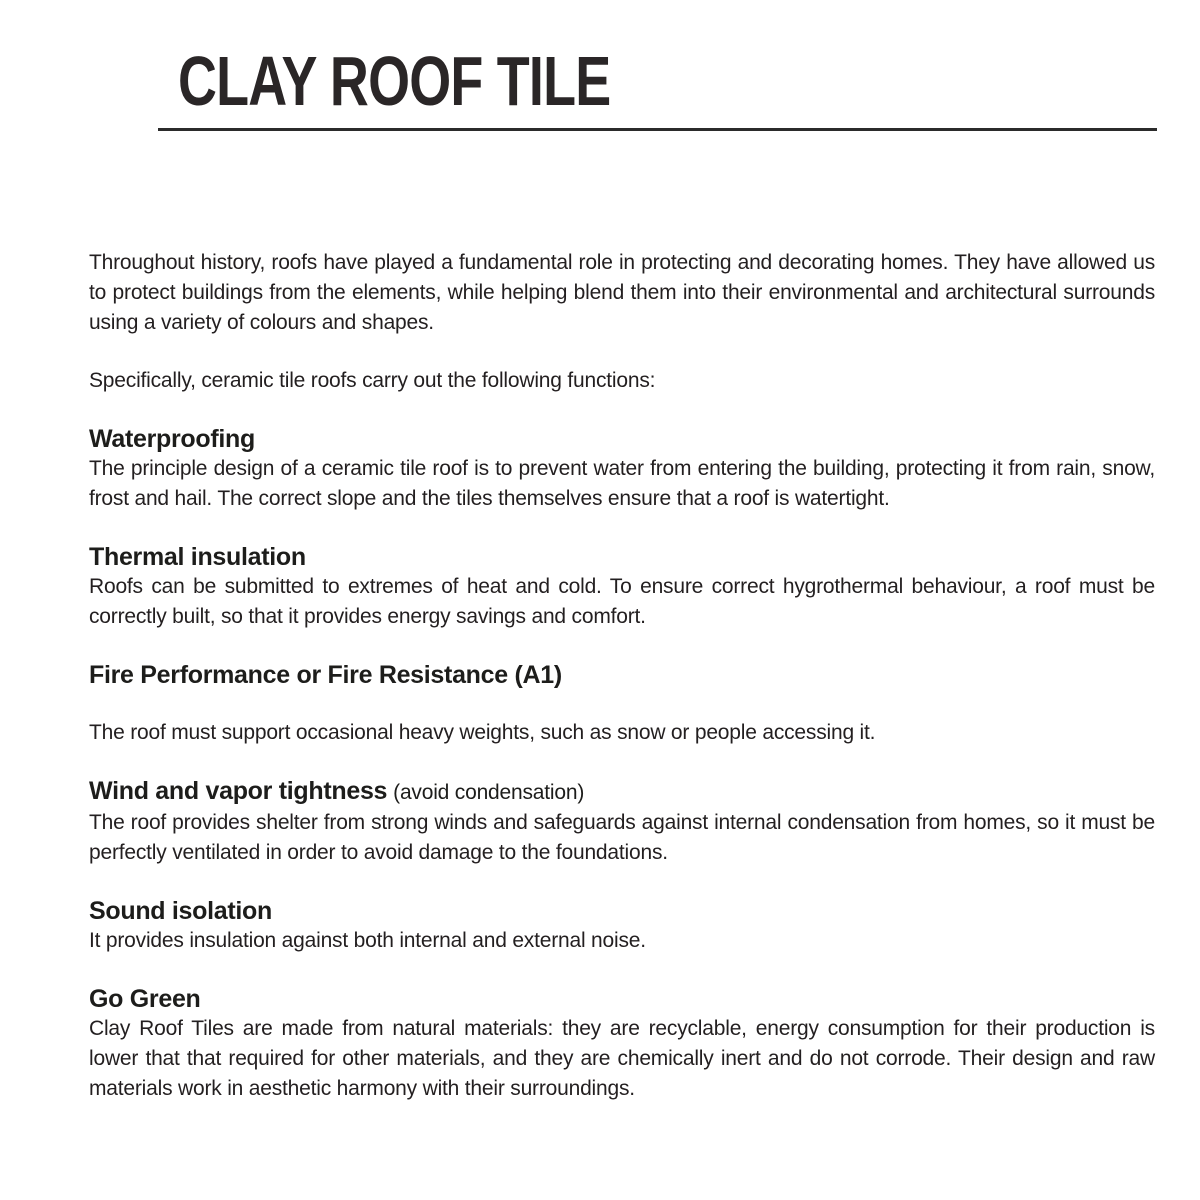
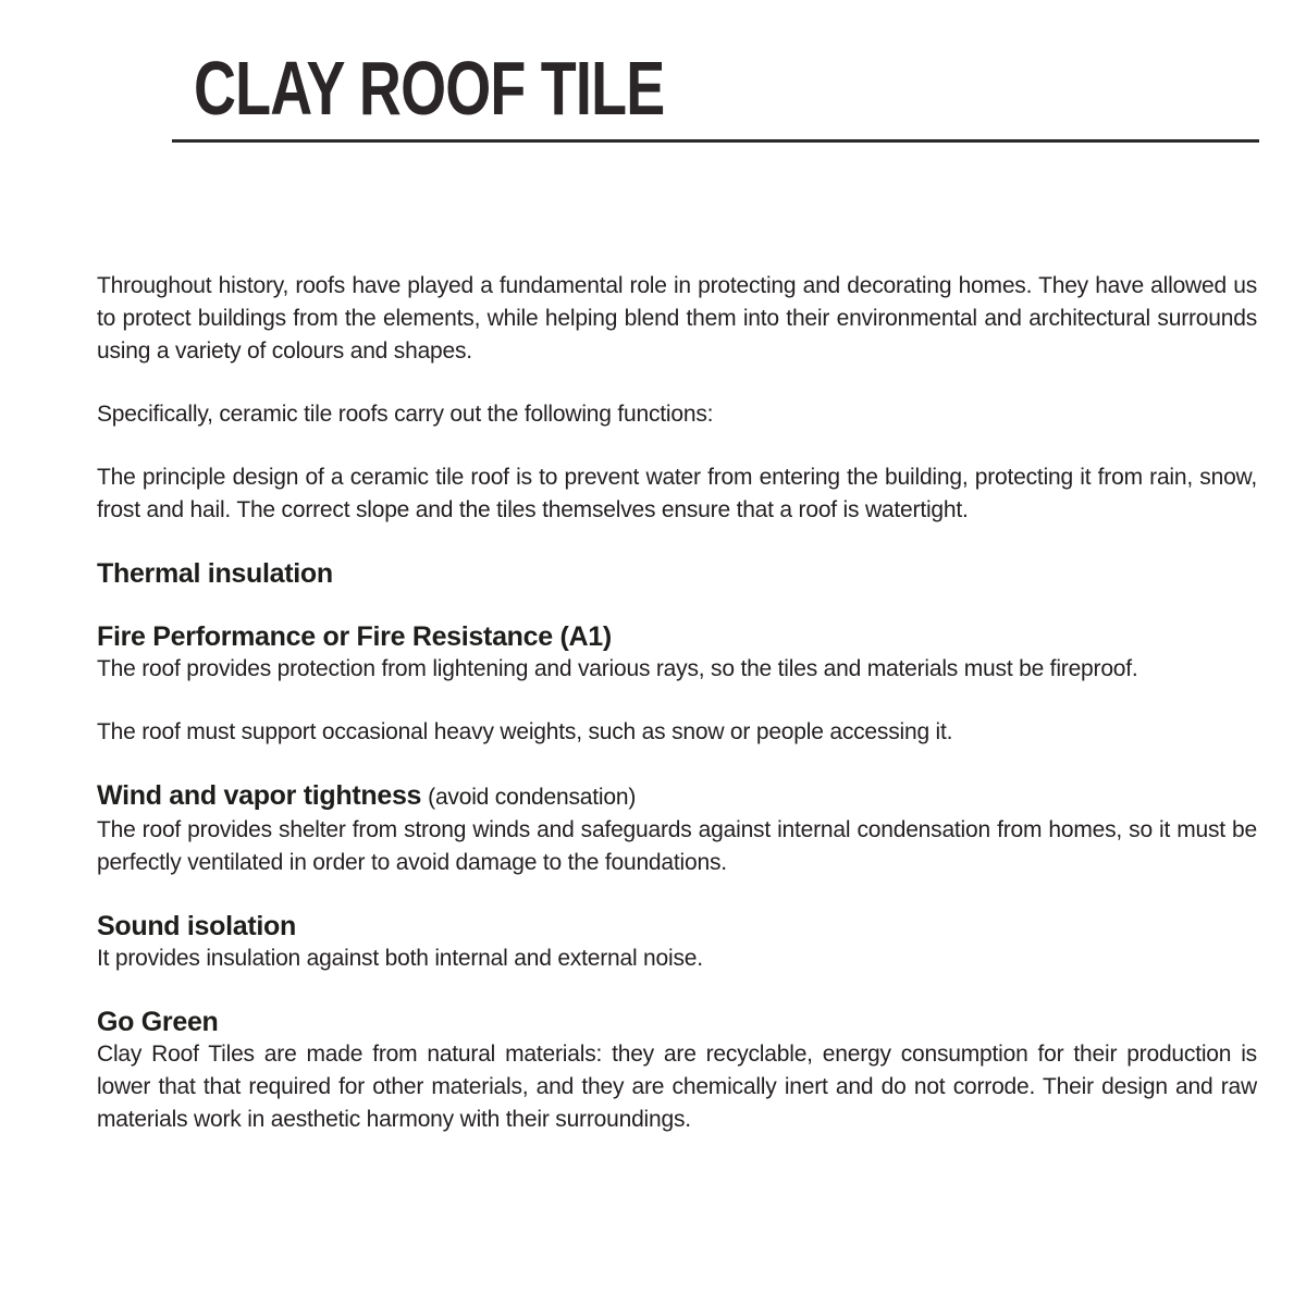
  CLAY ROOF TILE
  Throughout history, roofs have played a fundamental role in protecting and decorating homes. They have allowed us to protect buildings from the elements, while helping blend them into their environmental and architectural surrounds using a variety of colours and shapes.
  Specifically, ceramic tile roofs carry out the following functions:
- Waterproofing
  The principle design of a ceramic tile roof is to prevent water from entering the building, protecting it from rain, snow, frost and hail. The correct slope and the tiles themselves ensure that a roof is watertight.
  Thermal insulation
- Roofs can be submitted to extremes of heat and cold. To ensure correct hygrothermal behaviour, a roof must be correctly built, so that it provides energy savings and comfort.
  Fire Performance or Fire Resistance (A1)
+ The roof provides protection from lightening and various rays, so the tiles and materials must be fireproof.
  The roof must support occasional heavy weights, such as snow or people accessing it.
  Wind and vapor tightness (avoid condensation)
  The roof provides shelter from strong winds and safeguards against internal condensation from homes, so it must be perfectly ventilated in order to avoid damage to the foundations.
  Sound isolation
  It provides insulation against both internal and external noise.
  Go Green
  Clay Roof Tiles are made from natural materials: they are recyclable, energy consumption for their production is lower that that required for other materials, and they are chemically inert and do not corrode. Their design and raw materials work in aesthetic harmony with their surroundings.
